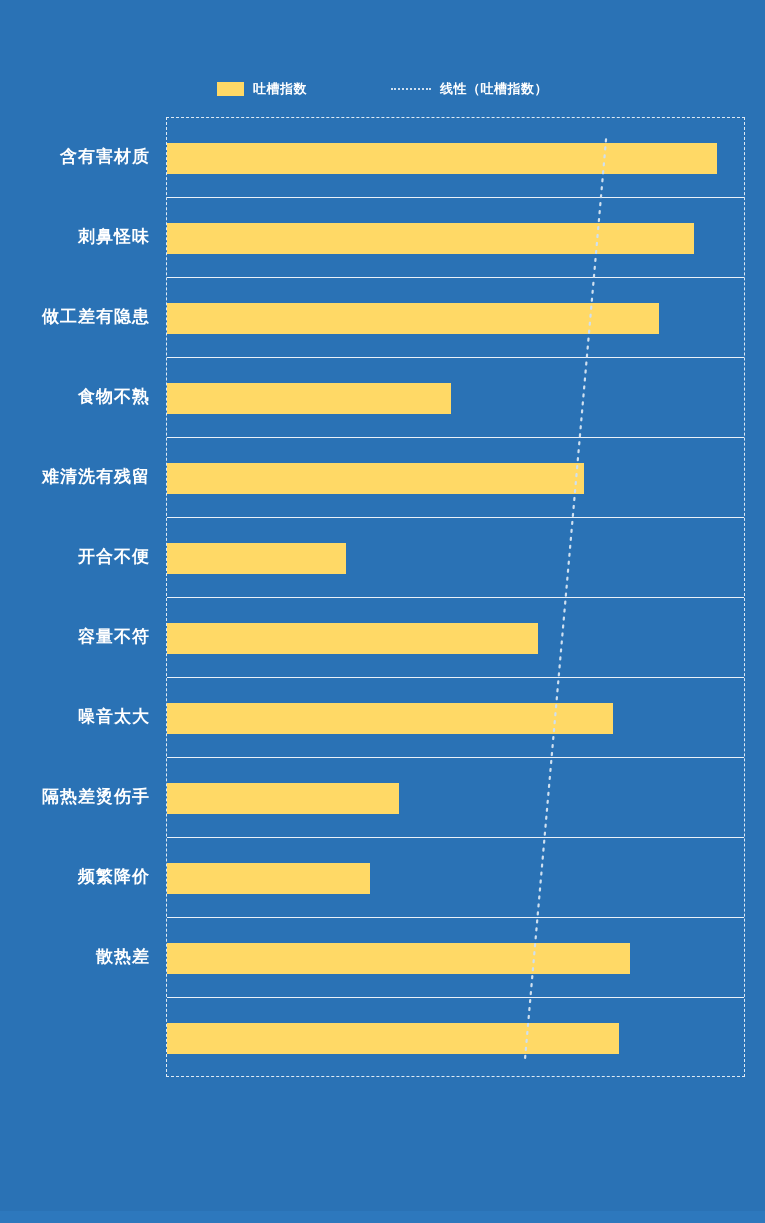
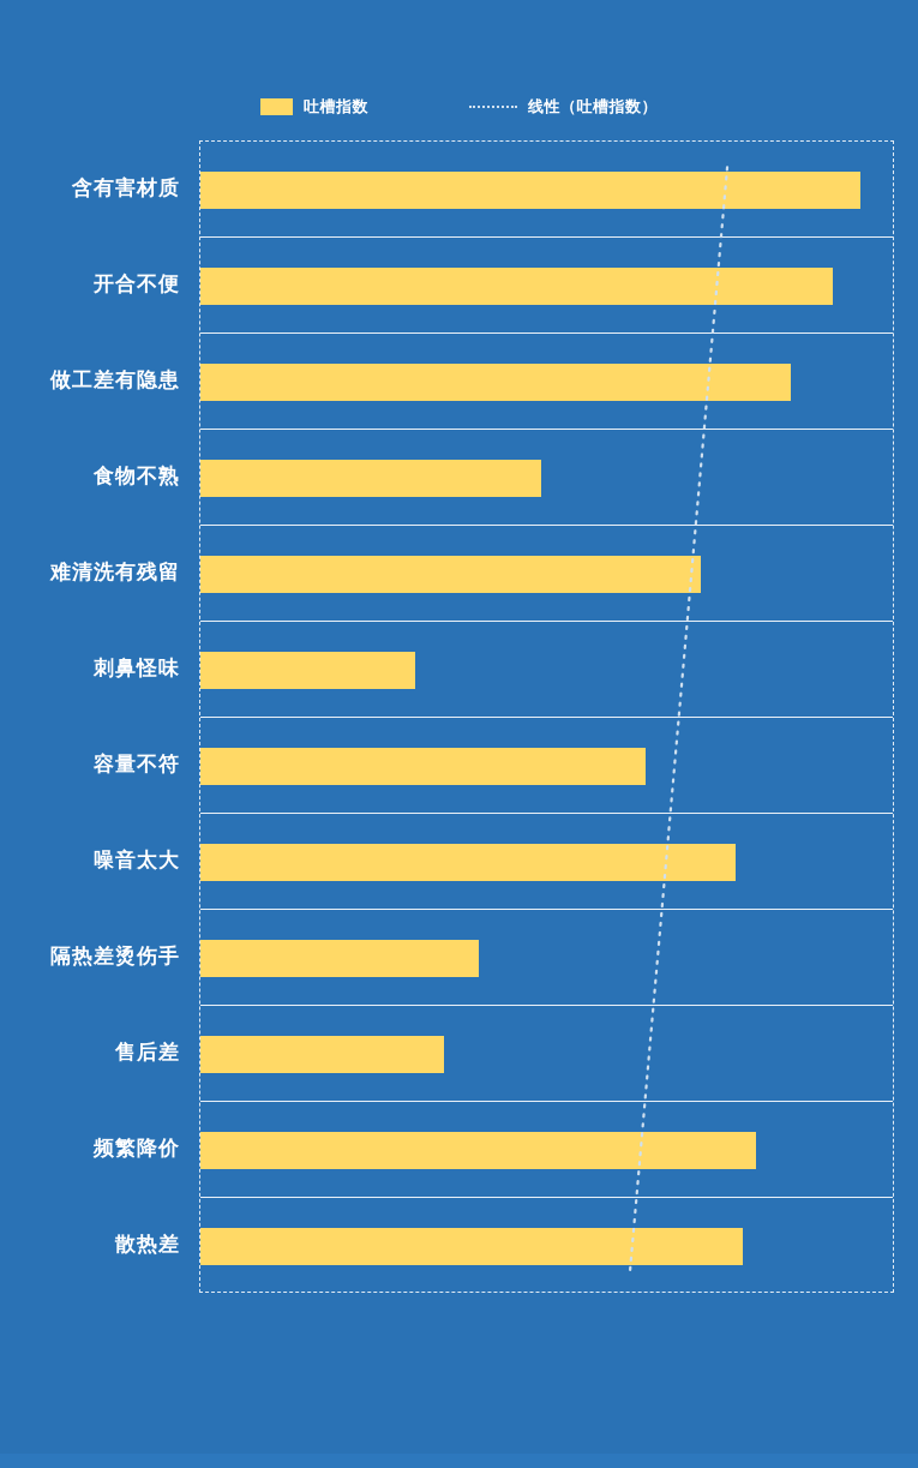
  吐槽指数
  线性（吐槽指数）
  含有害材质
- 刺鼻怪味
+ 开合不便
  做工差有隐患
  食物不熟
  难清洗有残留
- 开合不便
+ 刺鼻怪味
  容量不符
  噪音太大
  隔热差烫伤手
+ 售后差
  频繁降价
  散热差
